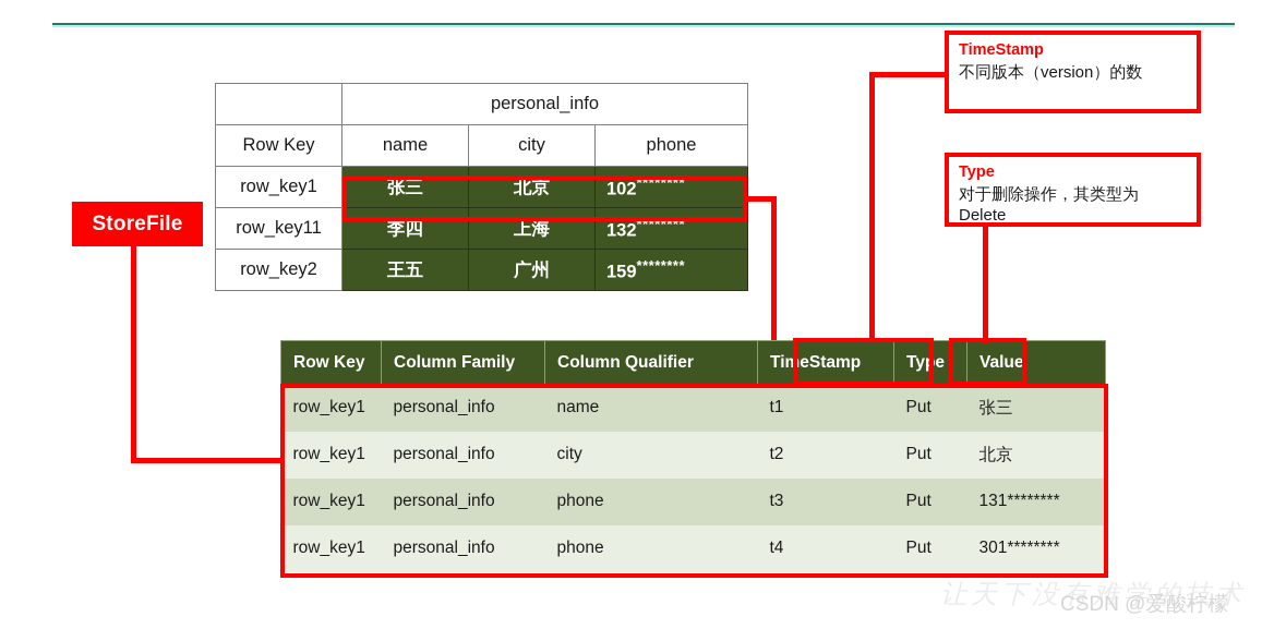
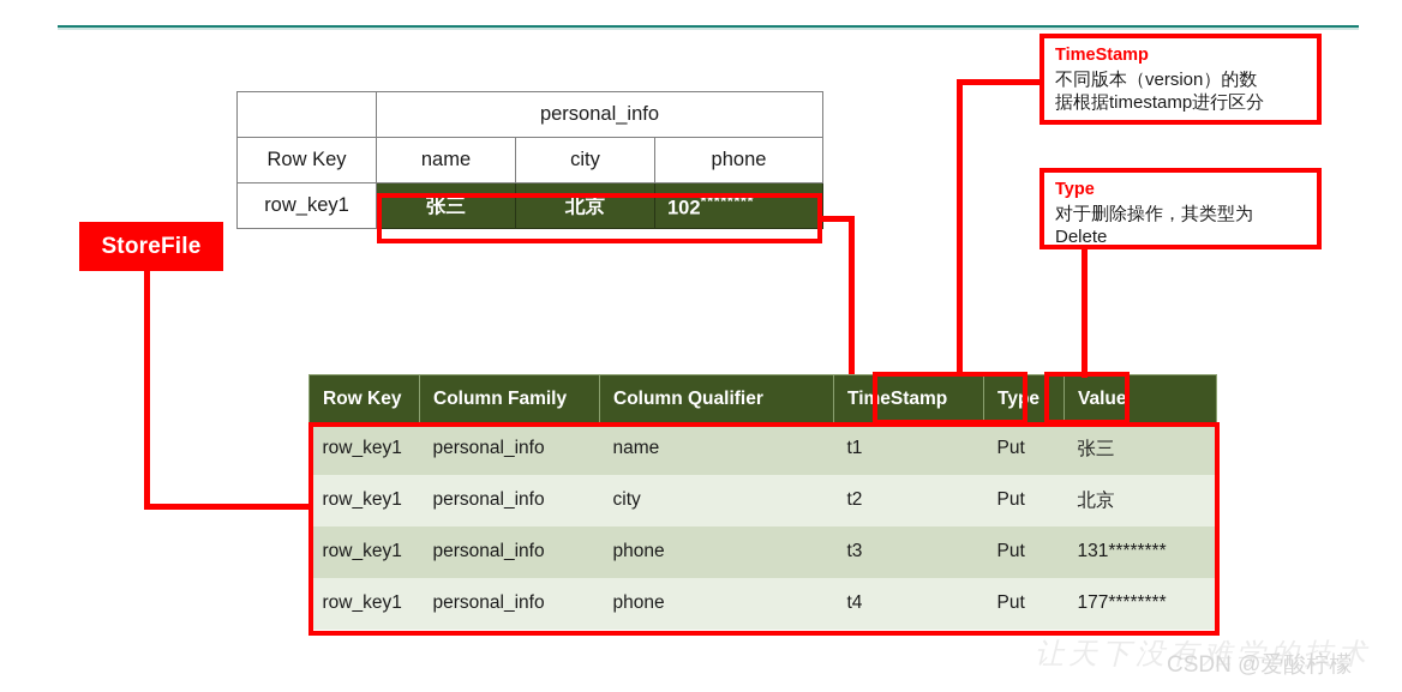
  StoreFile
  	personal_info
  Row Key	name	city	phone
  row_key1	张三	北京	102********
- row_key11	李四	上海	132********
- row_key2	王五	广州	159********
  Row Key	Column Family	Column Qualifier	TimeStamp	Type	Value
  row_key1	personal_info	name	t1	Put	张三
  row_key1	personal_info	city	t2	Put	北京
  row_key1	personal_info	phone	t3	Put	131********
- row_key1	personal_info	phone	t4	Put	301********
+ row_key1	personal_info	phone	t4	Put	177********
  TimeStamp
  不同版本（version）的数
+ 据根据timestamp进行区分
  Type
  对于删除操作，其类型为
  Delete
  让天下没有难学的技术
  CSDN @爱酸柠檬
